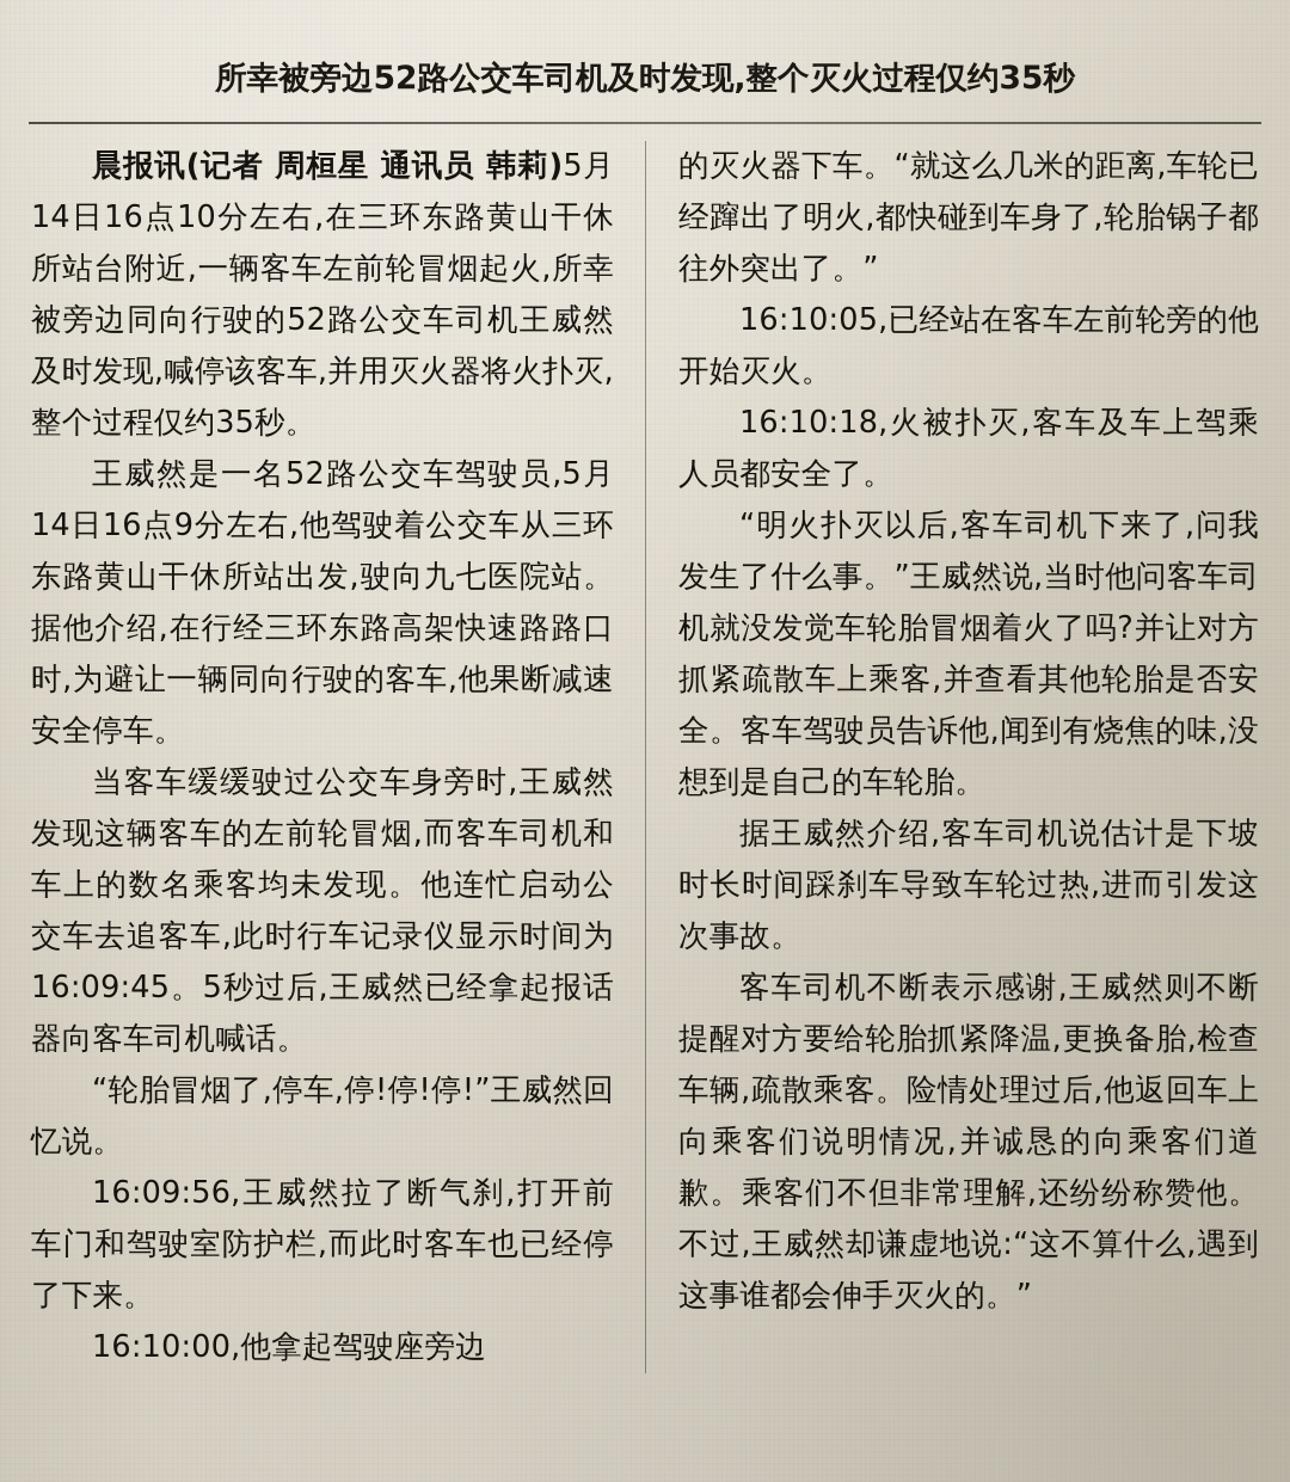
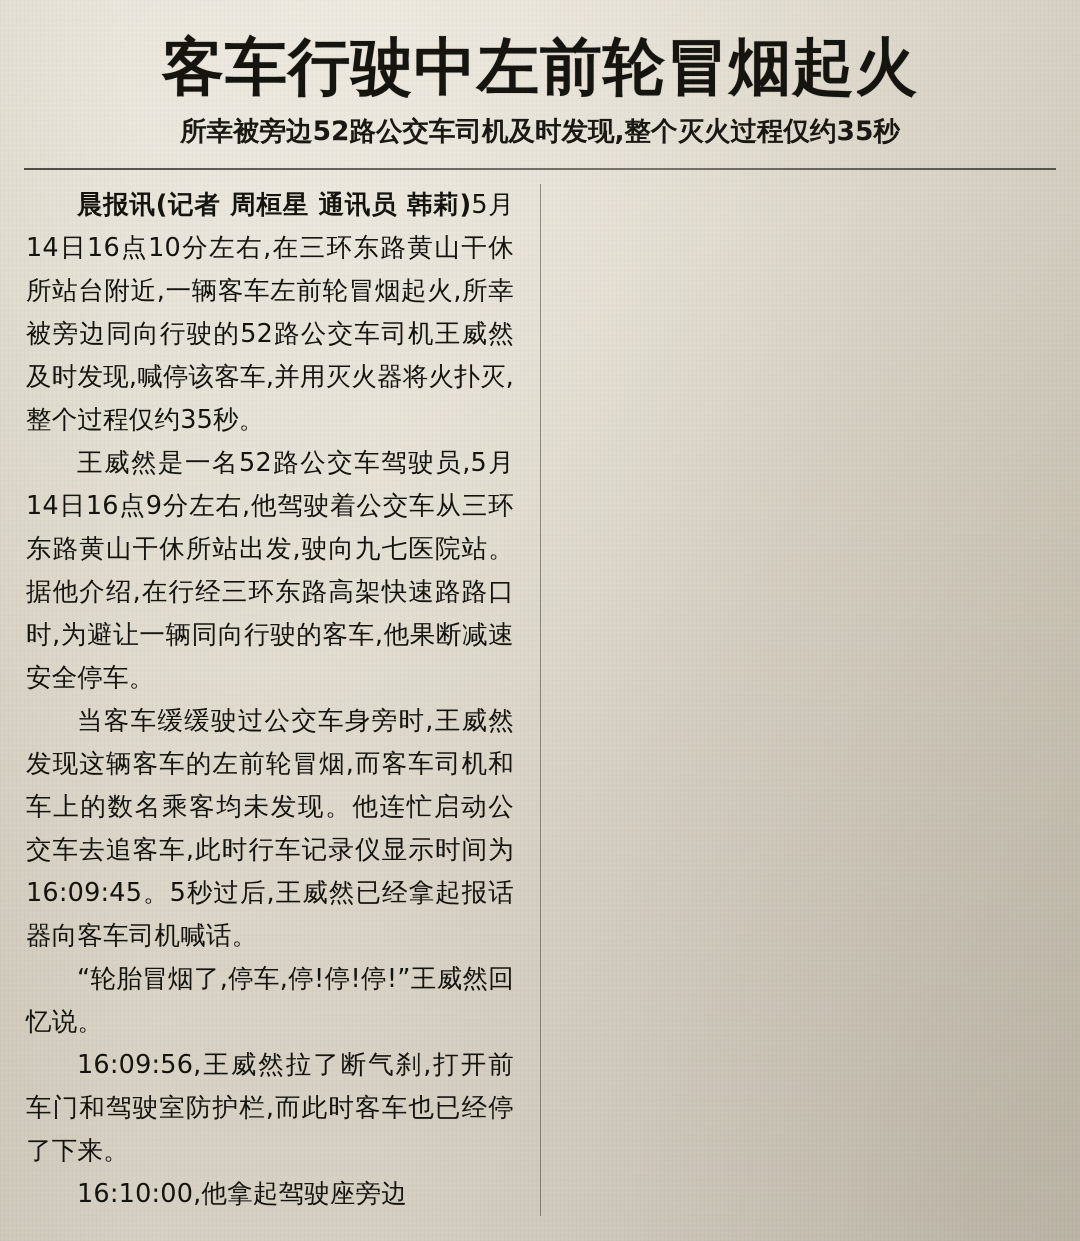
+ 客车行驶中左前轮冒烟起火
  所幸被旁边52路公交车司机及时发现,整个灭火过程仅约35秒
  晨报讯(记者 周桓星 通讯员 韩莉)5月14日16点10分左右,在三环东路黄山干休所站台附近,一辆客车左前轮冒烟起火,所幸被旁边同向行驶的52路公交车司机王威然及时发现,喊停该客车,并用灭火器将火扑灭,整个过程仅约35秒。
  王威然是一名52路公交车驾驶员,5月14日16点9分左右,他驾驶着公交车从三环东路黄山干休所站出发,驶向九七医院站。据他介绍,在行经三环东路高架快速路路口时,为避让一辆同向行驶的客车,他果断减速安全停车。
  当客车缓缓驶过公交车身旁时,王威然发现这辆客车的左前轮冒烟,而客车司机和车上的数名乘客均未发现。他连忙启动公交车去追客车,此时行车记录仪显示时间为16:09:45。5秒过后,王威然已经拿起报话器向客车司机喊话。
  “轮胎冒烟了,停车,停!停!停!”王威然回忆说。
  16:09:56,王威然拉了断气刹,打开前车门和驾驶室防护栏,而此时客车也已经停了下来。
  16:10:00,他拿起驾驶座旁边
- 的灭火器下车。“就这么几米的距离,车轮已经蹿出了明火,都快碰到车身了,轮胎锅子都往外突出了。”
- 16:10:05,已经站在客车左前轮旁的他开始灭火。
- 16:10:18,火被扑灭,客车及车上驾乘人员都安全了。
- “明火扑灭以后,客车司机下来了,问我发生了什么事。”王威然说,当时他问客车司机就没发觉车轮胎冒烟着火了吗?并让对方抓紧疏散车上乘客,并查看其他轮胎是否安全。客车驾驶员告诉他,闻到有烧焦的味,没想到是自己的车轮胎。
- 据王威然介绍,客车司机说估计是下坡时长时间踩刹车导致车轮过热,进而引发这次事故。
- 客车司机不断表示感谢,王威然则不断提醒对方要给轮胎抓紧降温,更换备胎,检查车辆,疏散乘客。险情处理过后,他返回车上向乘客们说明情况,并诚恳的向乘客们道歉。乘客们不但非常理解,还纷纷称赞他。不过,王威然却谦虚地说:“这不算什么,遇到这事谁都会伸手灭火的。”
